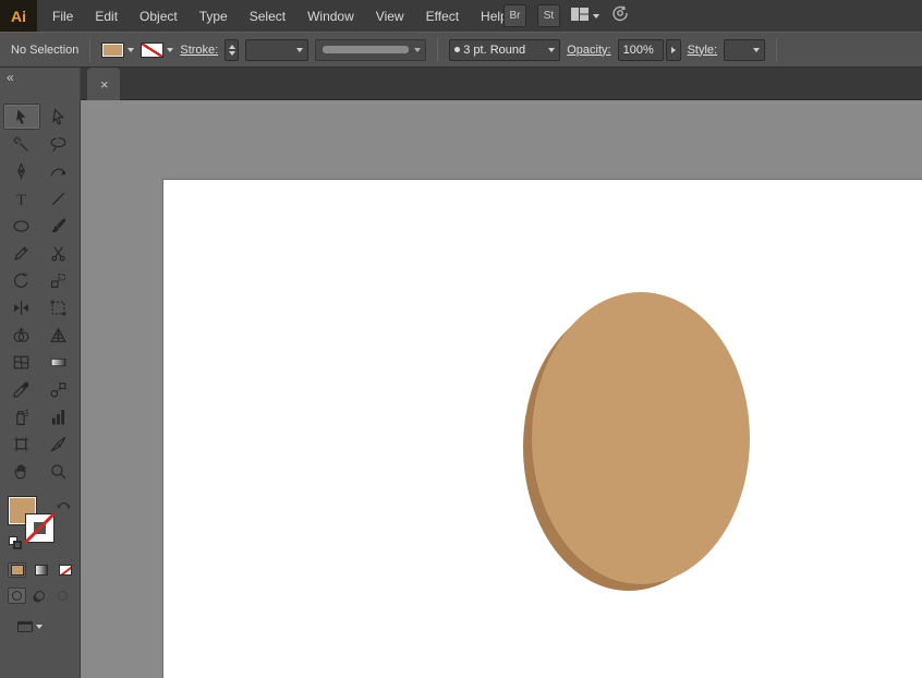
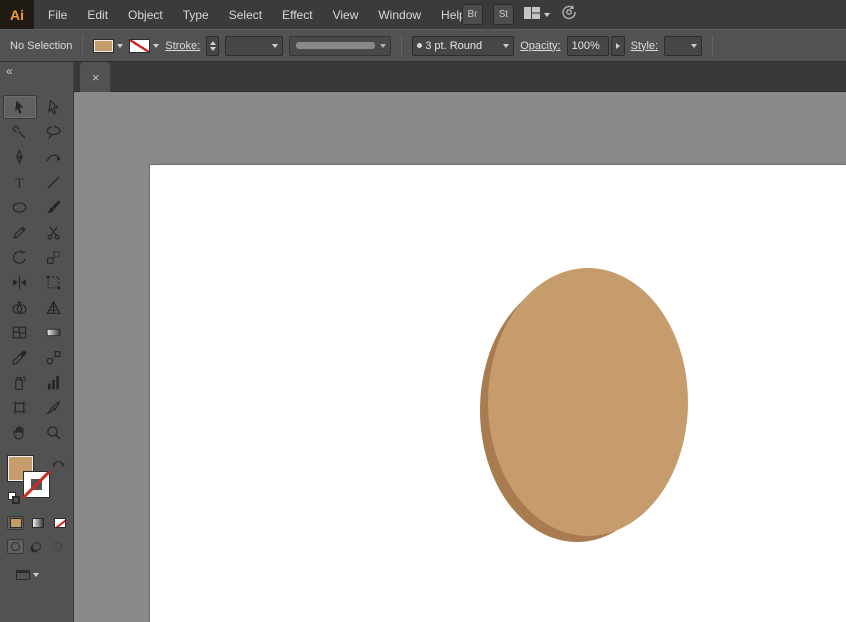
  Ai
  File
  Edit
  Object
  Type
  Select
- Window
+ Effect
  View
- Effect
+ Window
  Hel
  Br
  St
  No Selection
  Stroke:
  3 pt. Round
  Opacity:
  100%
  Style:
  «
  ×
  T
